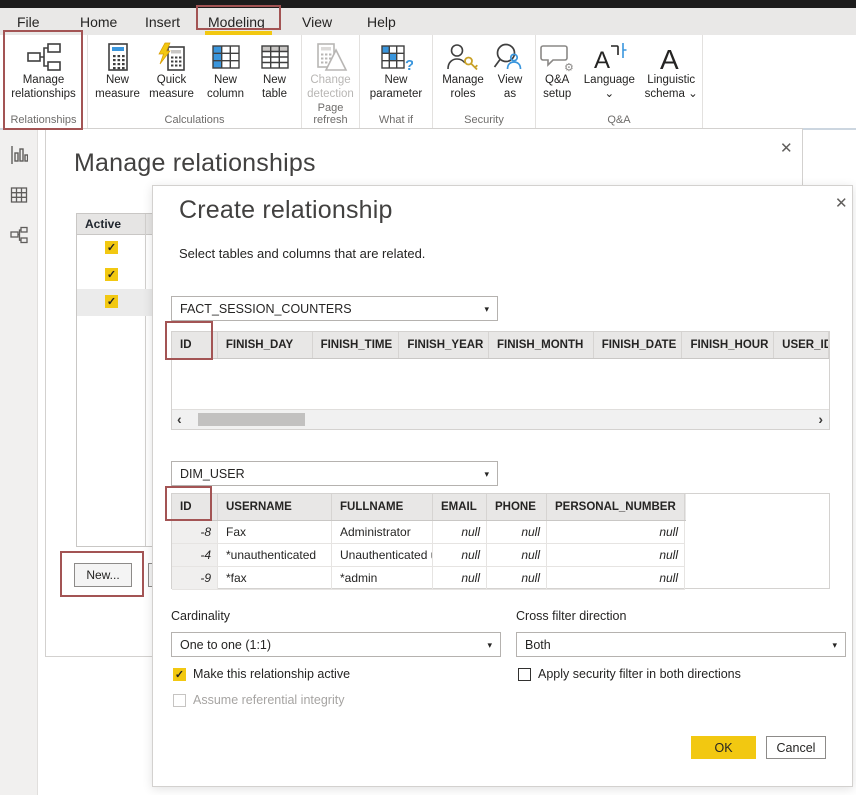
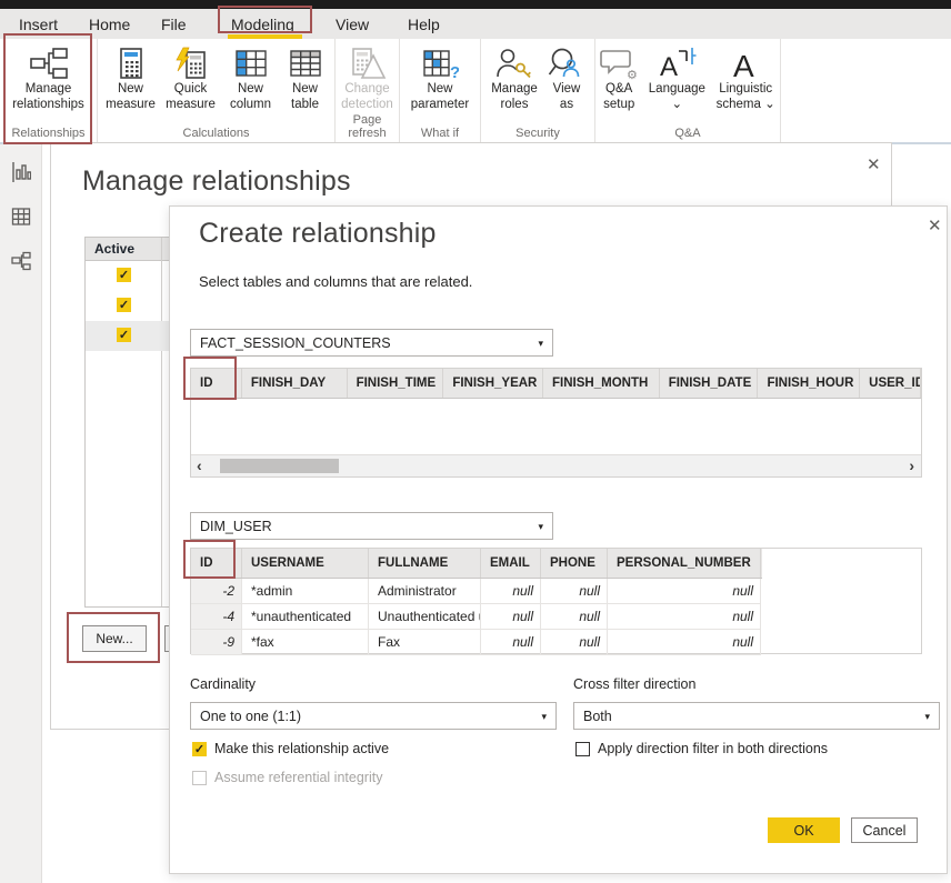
- File
+ Insert
  Home
- Insert
+ File
  Modeling
  View
  Help
  Manage
  relationships
  Relationships
  New
  measure
  Quick
  measure
  New
  column
  New
  table
  Calculations
  Change
  detection
  Page refresh
  ?
  New
  parameter
  What if
  Manage
  roles
  View
  as
  Security
  ⚙
  Q&A
  setup
  A
  Language
  ⌄
  A
  Linguistic
  schema ⌄
  Q&A
  Manage relationships
  ✕
  Active
  ✓
  ✓
  ✓
  New...
  Create relationship
  ✕
  Select tables and columns that are related.
  FACT_SESSION_COUNTERS
  ▾
  ID
  FINISH_DAY
  FINISH_TIME
  FINISH_YEAR
  FINISH_MONTH
  FINISH_DATE
  FINISH_HOUR
  USER_ID
  ‹
  ›
  DIM_USER
  ▾
  ID
  USERNAME
  FULLNAME
  EMAIL
  PHONE
  PERSONAL_NUMBER
- -8
+ -2
- Fax
+ *admin
  Administrator
  null
  null
  null
  -4
  *unauthenticated
  Unauthenticated
  null
  null
  null
  -9
  *fax
- *admin
+ Fax
  null
  null
  null
  Cardinality
  Cross filter direction
  One to one (1:1)
  ▾
  Both
  ▾
  ✓
  Make this relationship active
- Apply security filter in both directions
+ Apply direction filter in both directions
  Assume referential integrity
  OK
  Cancel
